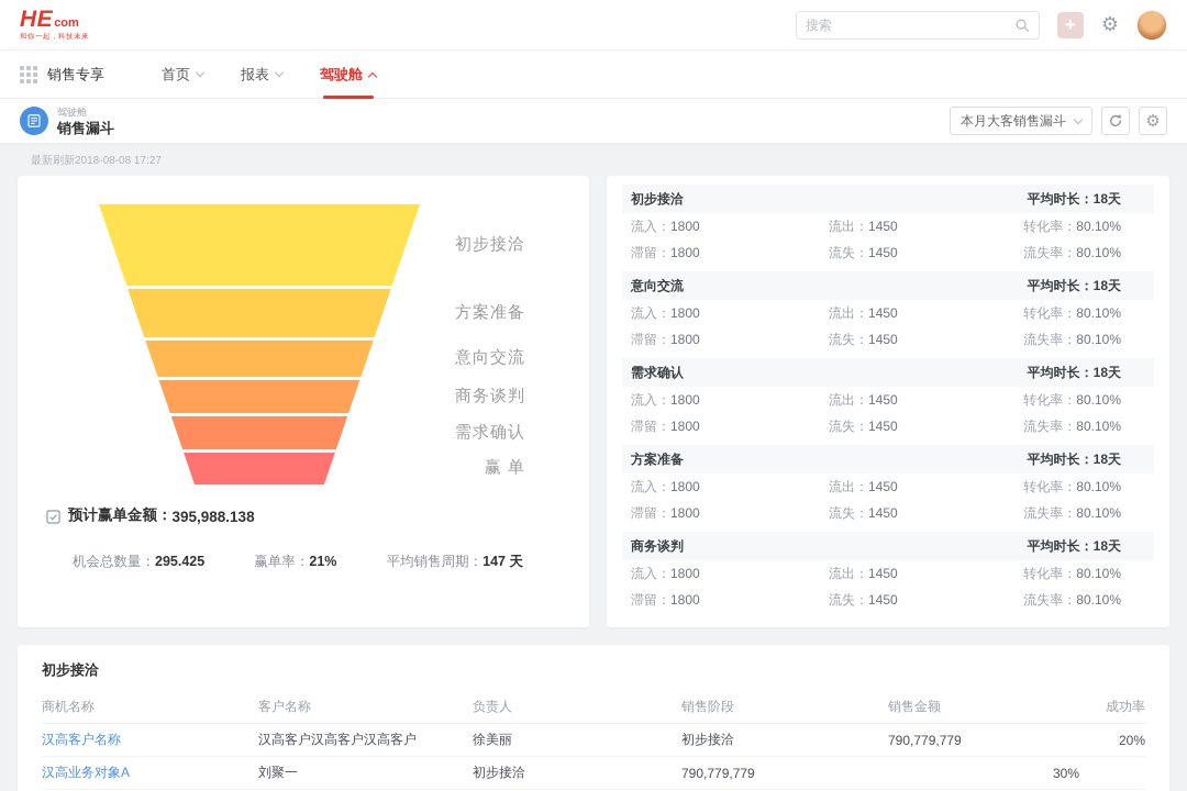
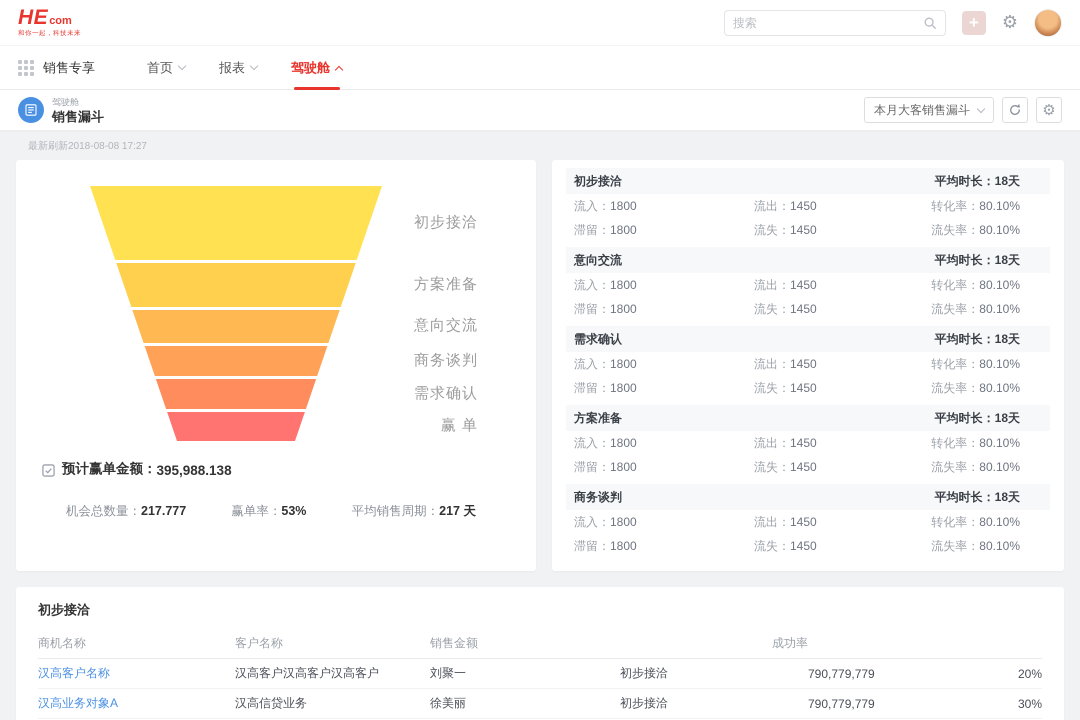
  HE
  com
  搜索
  +
  ⚙
  销售专享
  首页
  报表
  驾驶舱
  驾驶舱
  销售漏斗
  本月大客销售漏斗
  ⚙
  最新刷新2018-08-08 17:27
  初步接洽
  方案准备
  意向交流
  商务谈判
  需求确认
  赢 单
  预计赢单金额：
  395,988.138
- 机会总数量：295.425
+ 机会总数量：217.777
- 赢单率：21%
+ 赢单率：53%
- 平均销售周期：147 天
+ 平均销售周期：217 天
  初步接洽
  平均时长：18天
  流入：1800
  流出：1450
  转化率：80.10%
  滞留：1800
  流失：1450
  流失率：80.10%
  意向交流
  平均时长：18天
  流入：1800
  流出：1450
  转化率：80.10%
  滞留：1800
  流失：1450
  流失率：80.10%
  需求确认
  平均时长：18天
  流入：1800
  流出：1450
  转化率：80.10%
  滞留：1800
  流失：1450
  流失率：80.10%
  方案准备
  平均时长：18天
  流入：1800
  流出：1450
  转化率：80.10%
  滞留：1800
  流失：1450
  流失率：80.10%
  商务谈判
  平均时长：18天
  流入：1800
  流出：1450
  转化率：80.10%
  滞留：1800
  流失：1450
  流失率：80.10%
  初步接洽
  商机名称
  客户名称
- 负责人
- 销售阶段
  销售金额
  成功率
  汉高客户名称
  汉高客户汉高客户汉高客户
- 徐美丽
+ 刘聚一
  初步接洽
  790,779,779
  20%
  汉高业务对象A
+ 汉高信贷业务
- 刘聚一
+ 徐美丽
  初步接洽
  790,779,779
  30%
